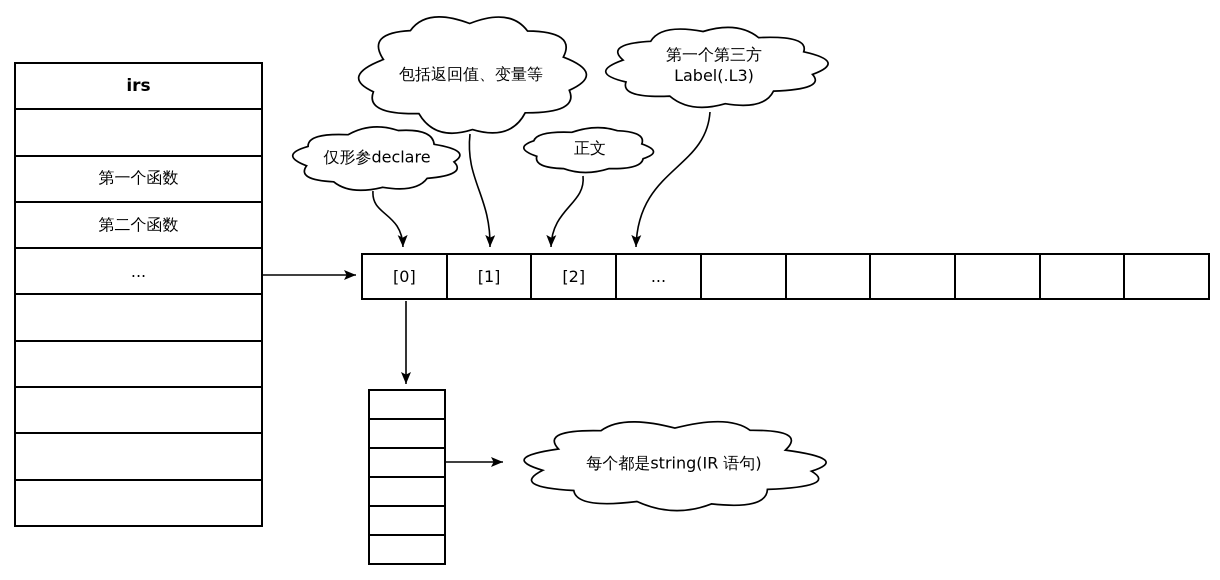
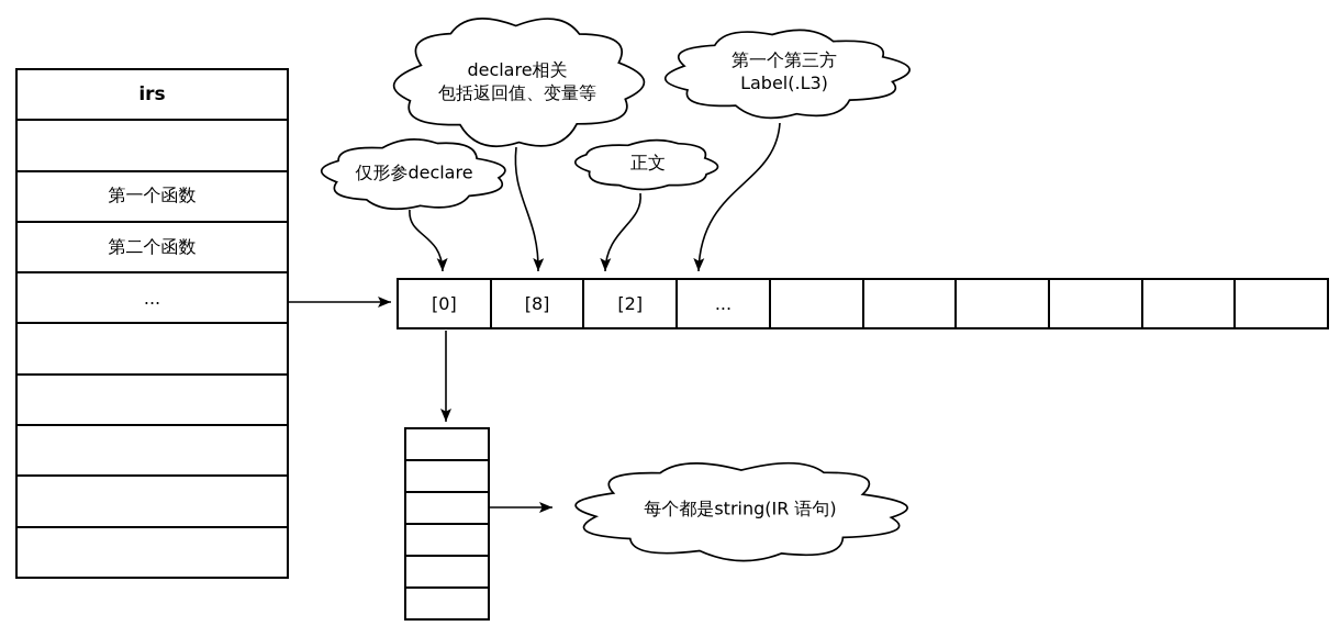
  irs
  第一个函数
  第二个函数
  ...
  [0]
- [1]
+ [8]
  [2]
  ...
+ declare相关
  包括返回值、变量等
  仅形参declare
  正文
  第一个第三方
  Label(.L3)
  每个都是string(IR 语句)
